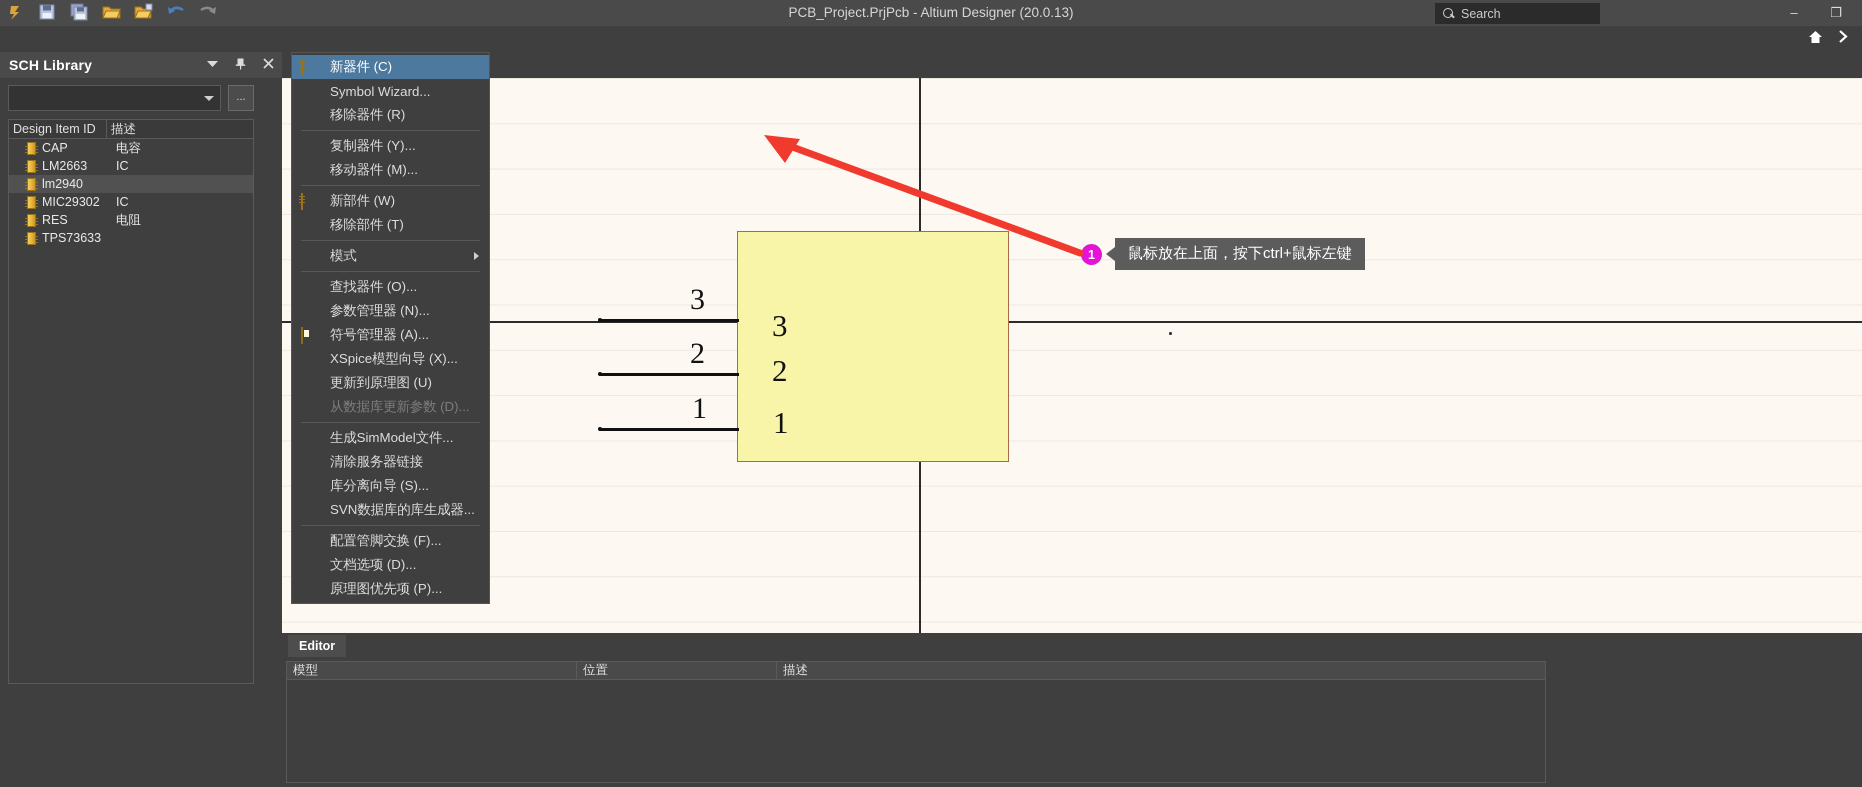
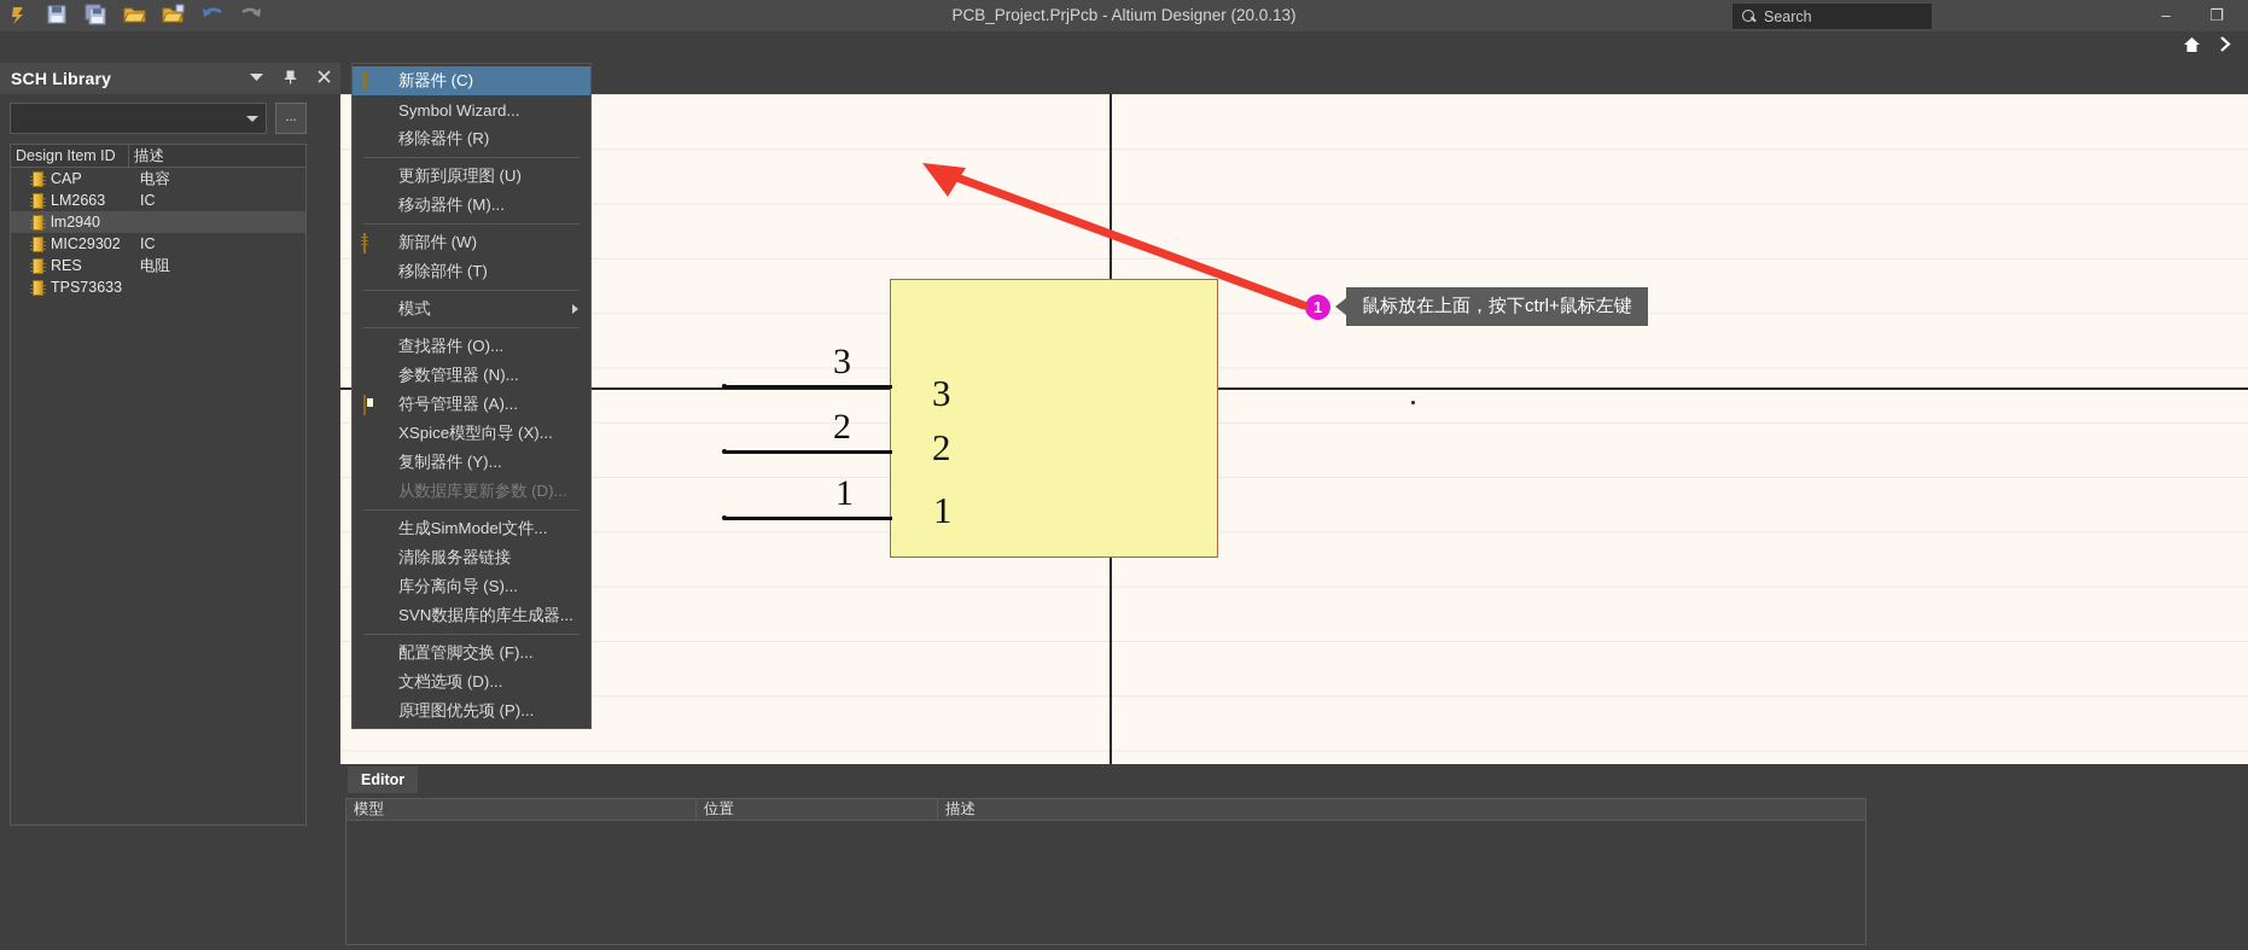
  PCB_Project.PrjPcb - Altium Designer (20.0.13)
  Search
  –
  ❐
  SCH Library
  ...
  Design Item ID
  描述
  CAP
  电容
  LM2663
  IC
  lm2940
  MIC29302
  IC
  RES
  电阻
  TPS73633
  3
  3
  2
  2
  1
  1
  1
  鼠标放在上面，按下ctrl+鼠标左键
  Editor
  模型
  位置
  描述
  新器件 (C)
  Symbol Wizard...
  移除器件 (R)
- 复制器件 (Y)...
+ 更新到原理图 (U)
  移动器件 (M)...
  新部件 (W)
  移除部件 (T)
  模式
  查找器件 (O)...
  参数管理器 (N)...
  符号管理器 (A)...
  XSpice模型向导 (X)...
- 更新到原理图 (U)
+ 复制器件 (Y)...
  从数据库更新参数 (D)...
  生成SimModel文件...
  清除服务器链接
  库分离向导 (S)...
  SVN数据库的库生成器...
  配置管脚交换 (F)...
  文档选项 (D)...
  原理图优先项 (P)...
